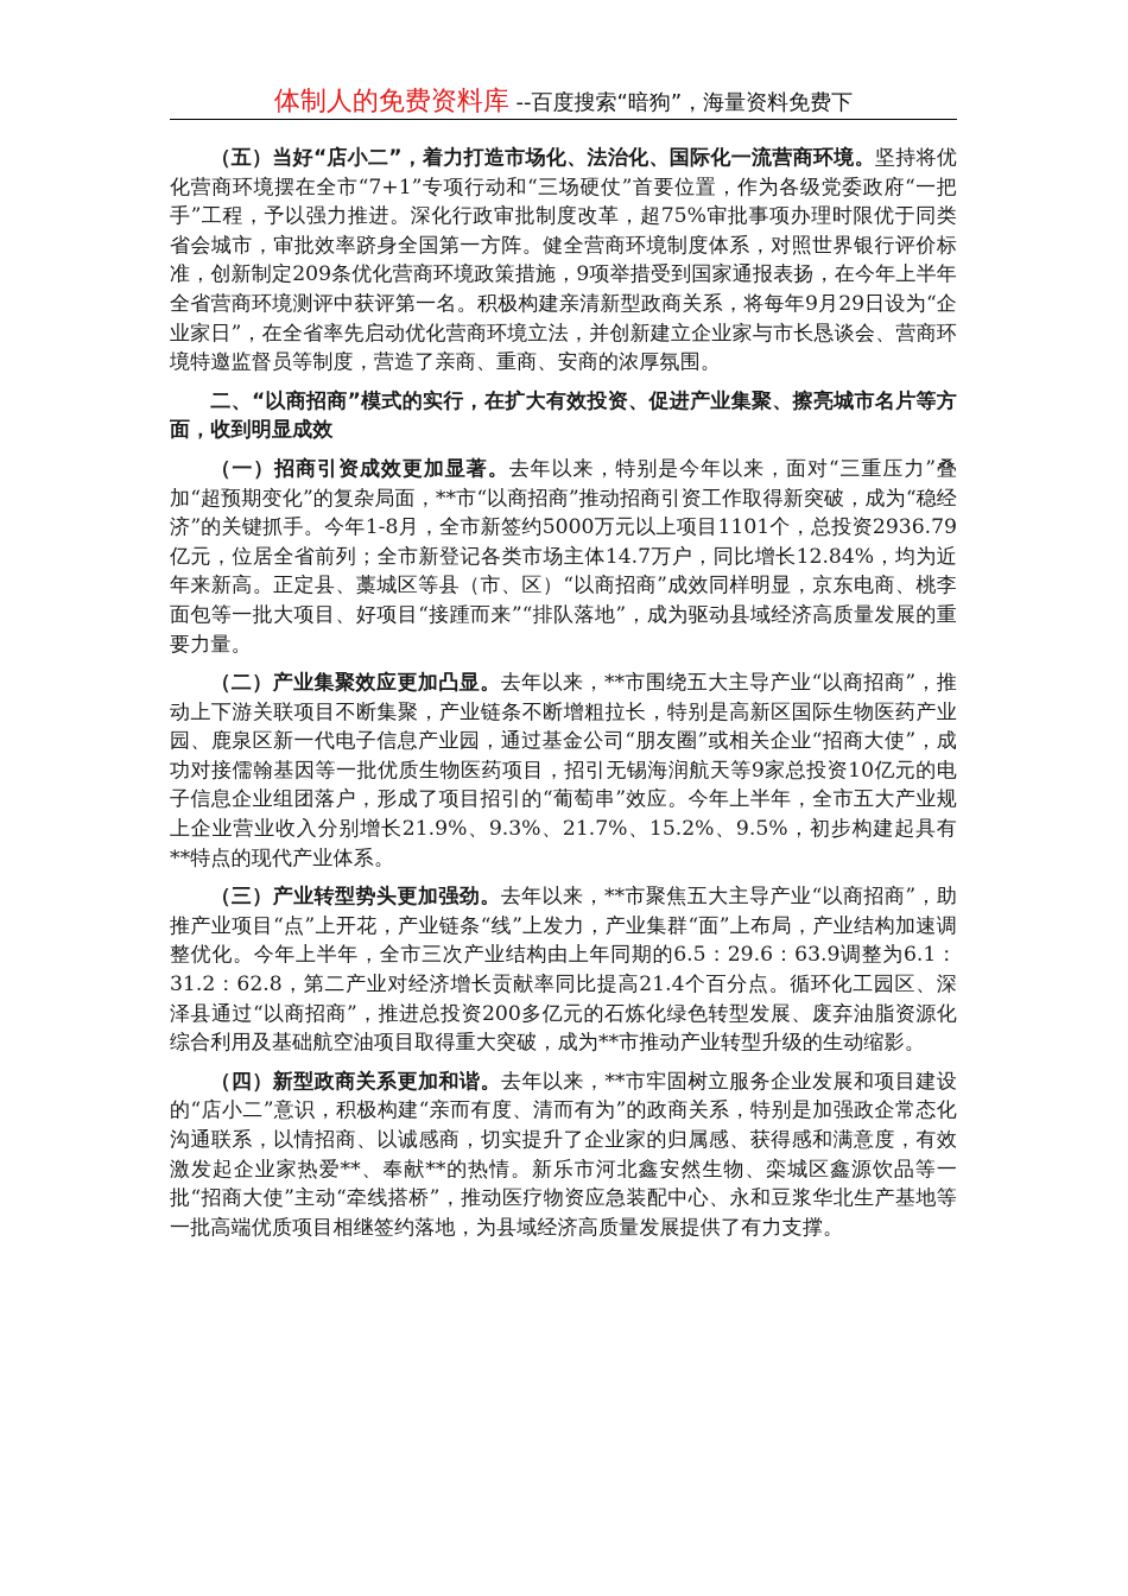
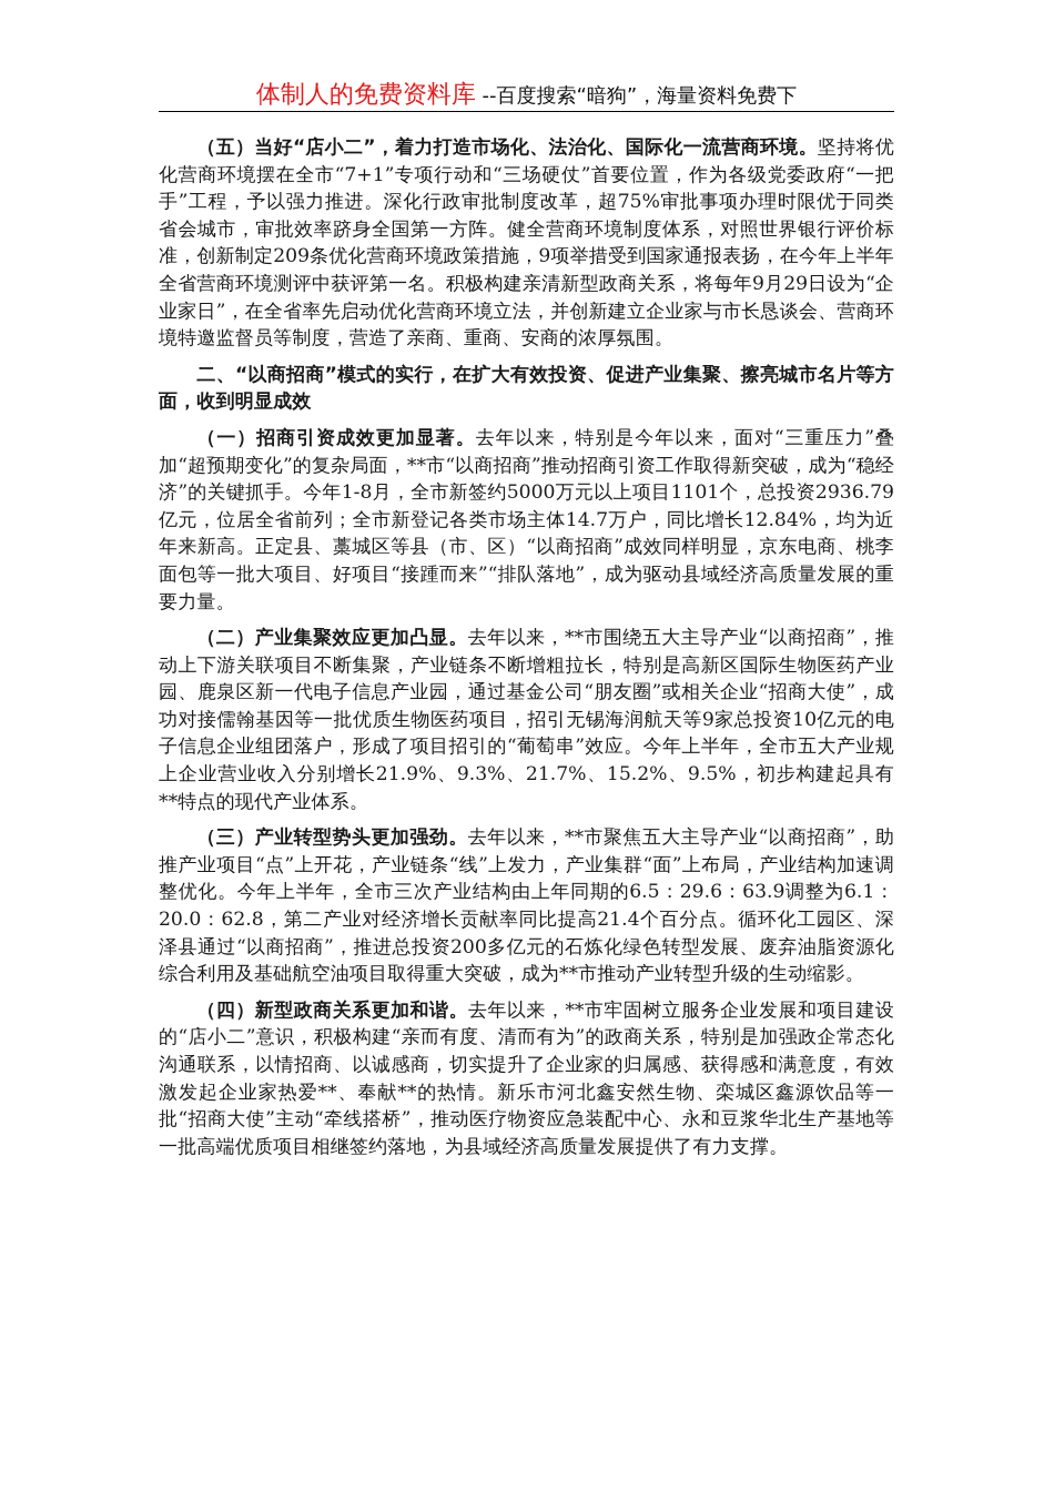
  体制人的免费资料库 --百度搜索“暗狗”，海量资料免费下
  （五）当好“店小二”，着力打造市场化、法治化、国际化一流营商环境。坚持将优化营商环境摆在全市“7+1”专项行动和“三场硬仗”首要位置，作为各级党委政府“一把手”工程，予以强力推进。深化行政审批制度改革，超75%审批事项办理时限优于同类省会城市，审批效率跻身全国第一方阵。健全营商环境制度体系，对照世界银行评价标准，创新制定209条优化营商环境政策措施，9项举措受到国家通报表扬，在今年上半年全省营商环境测评中获评第一名。积极构建亲清新型政商关系，将每年9月29日设为“企业家日”，在全省率先启动优化营商环境立法，并创新建立企业家与市长恳谈会、营商环境特邀监督员等制度，营造了亲商、重商、安商的浓厚氛围。
  二、“以商招商”模式的实行，在扩大有效投资、促进产业集聚、擦亮城市名片等方面，收到明显成效
  （一）招商引资成效更加显著。去年以来，特别是今年以来，面对“三重压力”叠加“超预期变化”的复杂局面，**市“以商招商”推动招商引资工作取得新突破，成为“稳经济”的关键抓手。今年1-8月，全市新签约5000万元以上项目1101个，总投资2936.79亿元，位居全省前列；全市新登记各类市场主体14.7万户，同比增长12.84%，均为近年来新高。正定县、藁城区等县（市、区）“以商招商”成效同样明显，京东电商、桃李面包等一批大项目、好项目“接踵而来”“排队落地”，成为驱动县域经济高质量发展的重要力量。
  （二）产业集聚效应更加凸显。去年以来，**市围绕五大主导产业“以商招商”，推动上下游关联项目不断集聚，产业链条不断增粗拉长，特别是高新区国际生物医药产业园、鹿泉区新一代电子信息产业园，通过基金公司“朋友圈”或相关企业“招商大使”，成功对接儒翰基因等一批优质生物医药项目，招引无锡海润航天等9家总投资10亿元的电子信息企业组团落户，形成了项目招引的“葡萄串”效应。今年上半年，全市五大产业规上企业营业收入分别增长21.9%、9.3%、21.7%、15.2%、9.5%，初步构建起具有**特点的现代产业体系。
- （三）产业转型势头更加强劲。去年以来，**市聚焦五大主导产业“以商招商”，助推产业项目“点”上开花，产业链条“线”上发力，产业集群“面”上布局，产业结构加速调整优化。今年上半年，全市三次产业结构由上年同期的6.5：29.6：63.9调整为6.1：31.2：62.8，第二产业对经济增长贡献率同比提高21.4个百分点。循环化工园区、深泽县通过“以商招商”，推进总投资200多亿元的石炼化绿色转型发展、废弃油脂资源化综合利用及基础航空油项目取得重大突破，成为**市推动产业转型升级的生动缩影。
+ （三）产业转型势头更加强劲。去年以来，**市聚焦五大主导产业“以商招商”，助推产业项目“点”上开花，产业链条“线”上发力，产业集群“面”上布局，产业结构加速调整优化。今年上半年，全市三次产业结构由上年同期的6.5：29.6：63.9调整为6.1：20.0：62.8，第二产业对经济增长贡献率同比提高21.4个百分点。循环化工园区、深泽县通过“以商招商”，推进总投资200多亿元的石炼化绿色转型发展、废弃油脂资源化综合利用及基础航空油项目取得重大突破，成为**市推动产业转型升级的生动缩影。
  （四）新型政商关系更加和谐。去年以来，**市牢固树立服务企业发展和项目建设的“店小二”意识，积极构建“亲而有度、清而有为”的政商关系，特别是加强政企常态化沟通联系，以情招商、以诚感商，切实提升了企业家的归属感、获得感和满意度，有效激发起企业家热爱**、奉献**的热情。新乐市河北鑫安然生物、栾城区鑫源饮品等一批“招商大使”主动“牵线搭桥”，推动医疗物资应急装配中心、永和豆浆华北生产基地等一批高端优质项目相继签约落地，为县域经济高质量发展提供了有力支撑。
